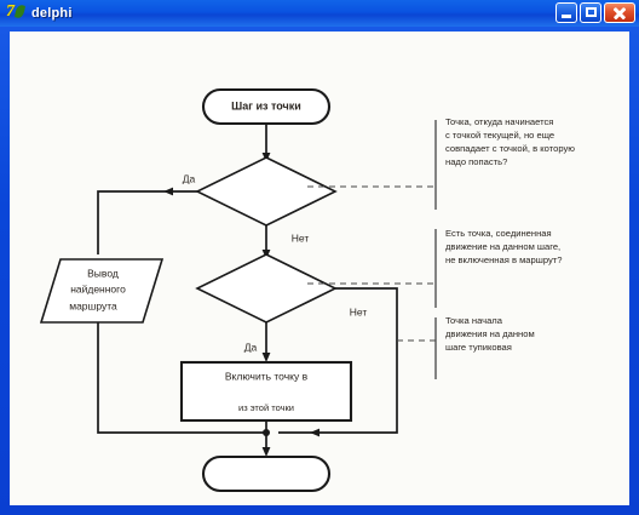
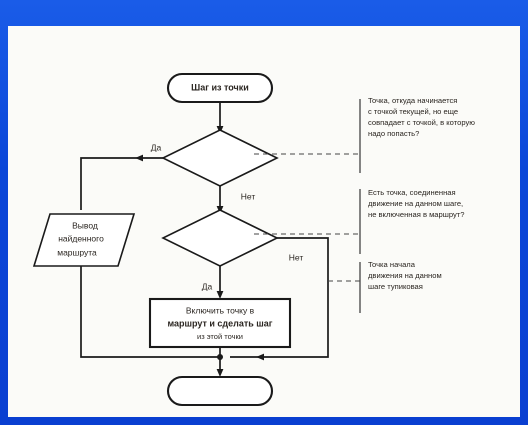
- 7
- delphi
  Шаг из точки
  Вывод
  найденного
  маршрута
  Включить точку в
+ маршрут и сделать шаг
  из этой точки
  Да
  Нет
  Да
  Нет
  Точка, откуда начинается
  с точкой текущей, но еще
  совпадает с точкой, в которую
  надо попасть?
  Есть точка, соединенная
  движение на данном шаге,
  не включенная в маршрут?
  Точка начала
  движения на данном
  шаге тупиковая
